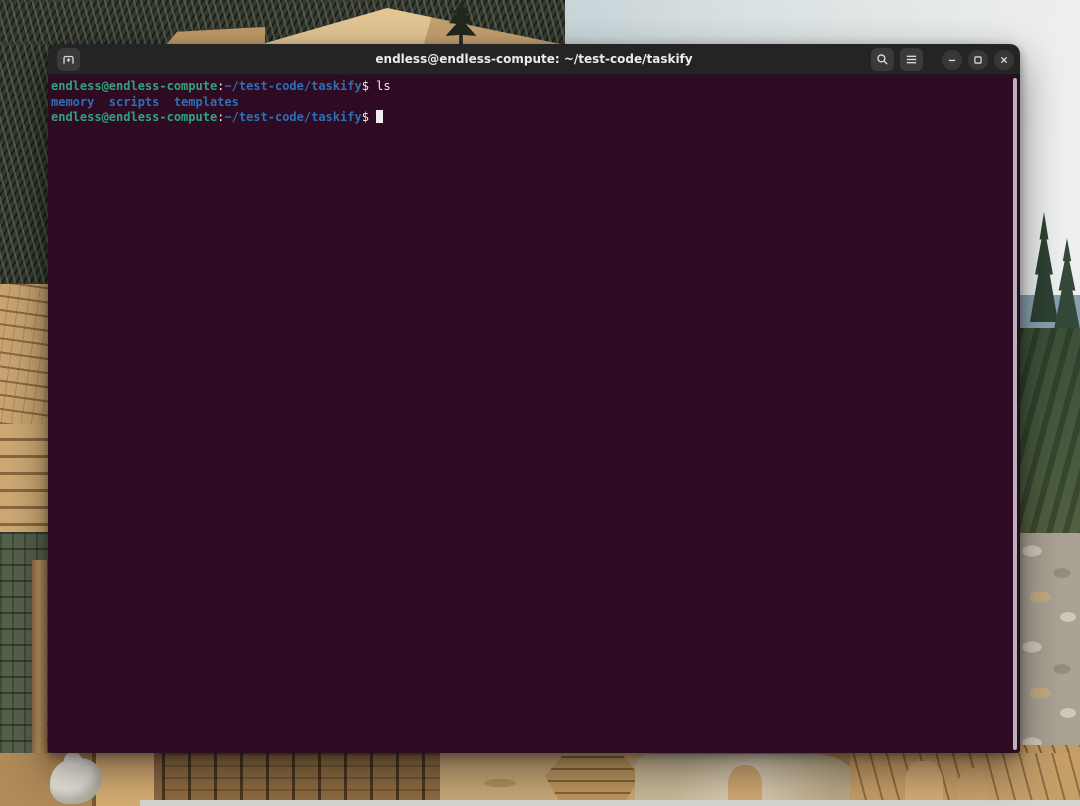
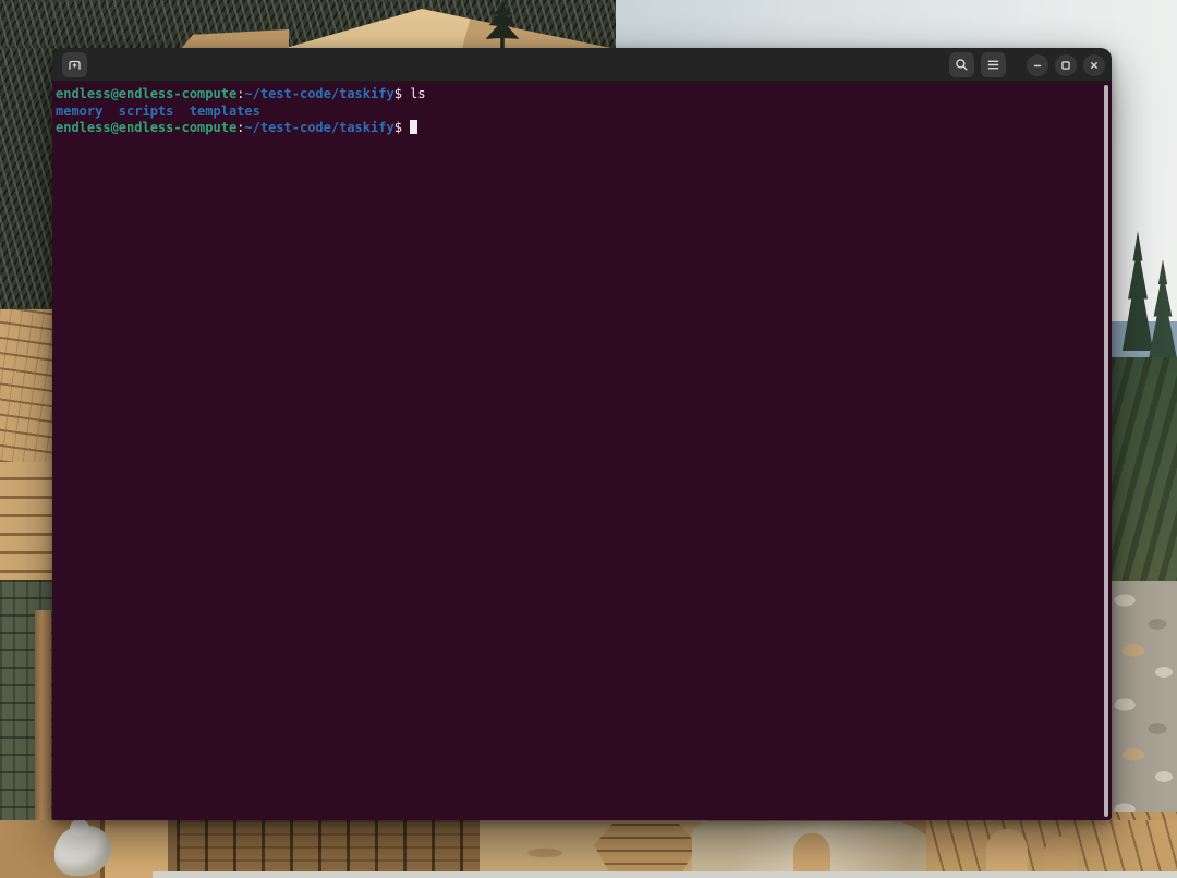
- endless@endless-compute: ~/test-code/taskify
  endless@endless-compute:~/test-code/taskify$ ls
  memory scripts templates
  endless@endless-compute:~/test-code/taskify$
